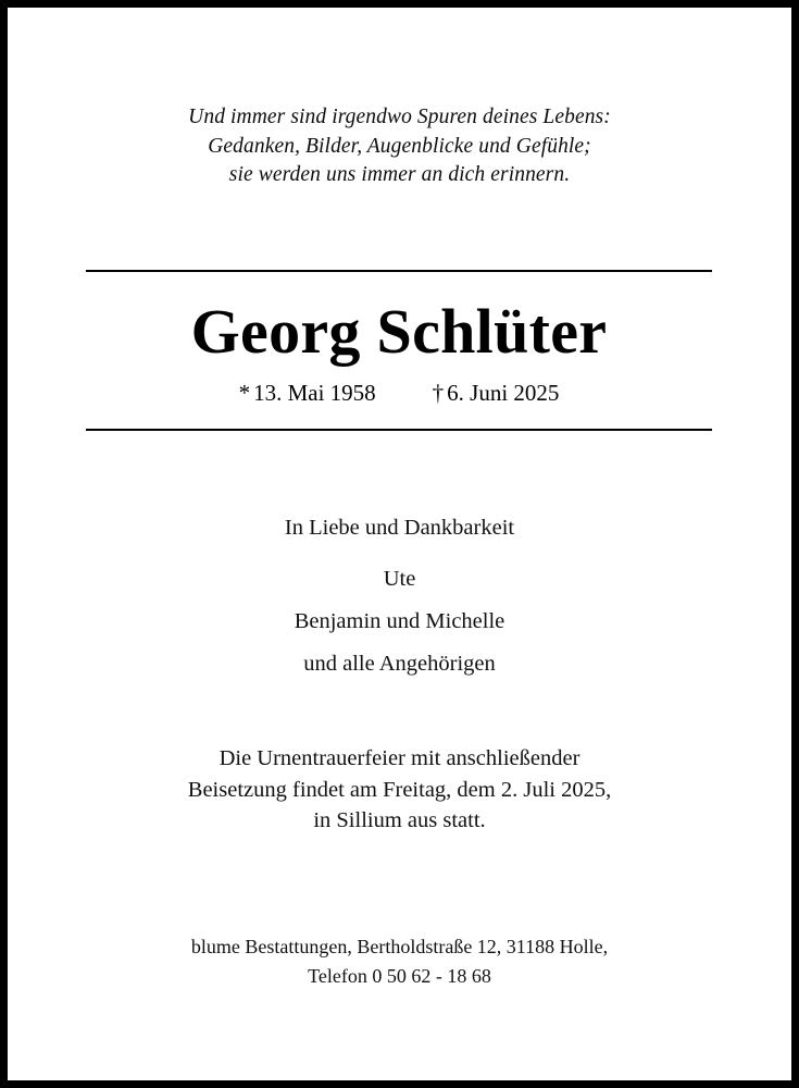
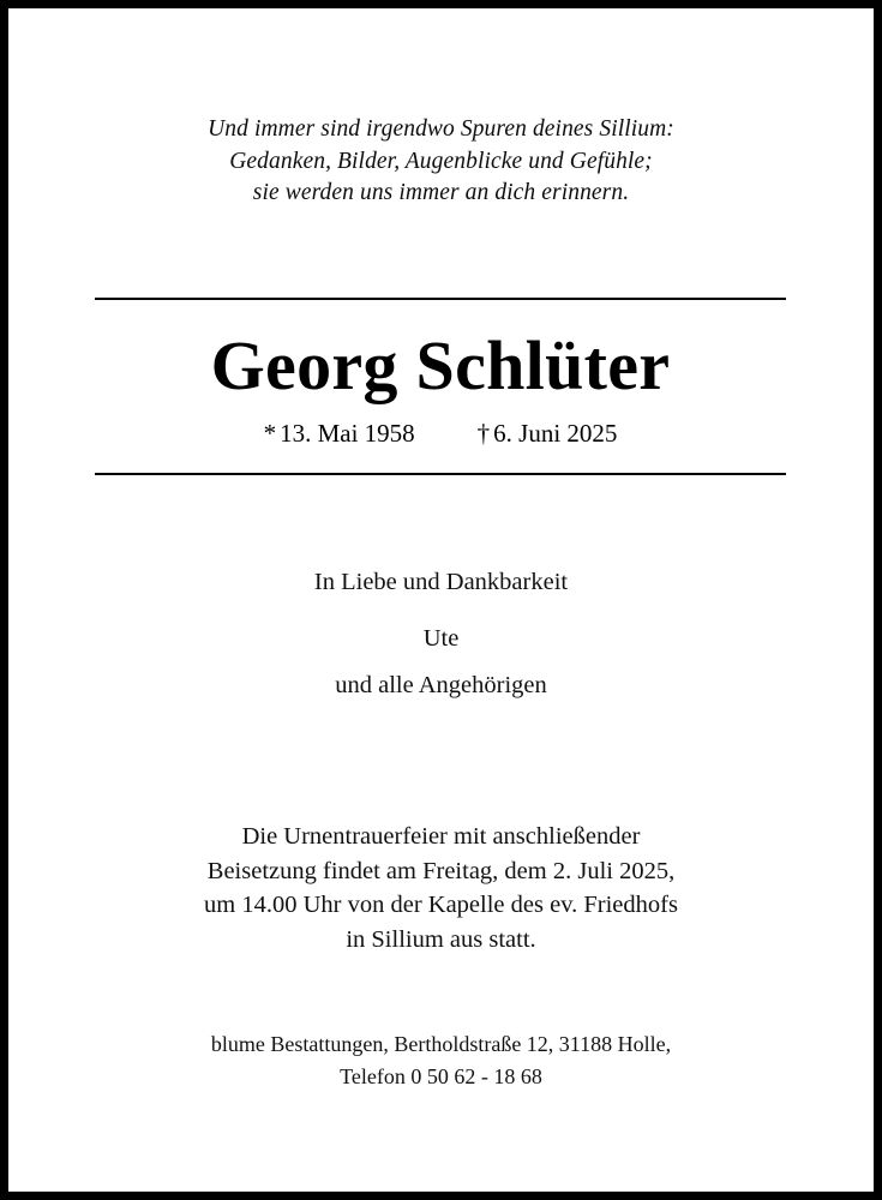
- Und immer sind irgendwo Spuren deines Lebens:
+ Und immer sind irgendwo Spuren deines Sillium:
  Gedanken, Bilder, Augenblicke und Gefühle;
  sie werden uns immer an dich erinnern.
  Georg Schlüter
  * 13. Mai 1958 † 6. Juni 2025
  In Liebe und Dankbarkeit
  Ute
- Benjamin und Michelle
  und alle Angehörigen
  Die Urnentrauerfeier mit anschließender
  Beisetzung findet am Freitag, dem 2. Juli 2025,
+ um 14.00 Uhr von der Kapelle des ev. Friedhofs
  in Sillium aus statt.
  blume Bestattungen, Bertholdstraße 12, 31188 Holle,
  Telefon 0 50 62 - 18 68
